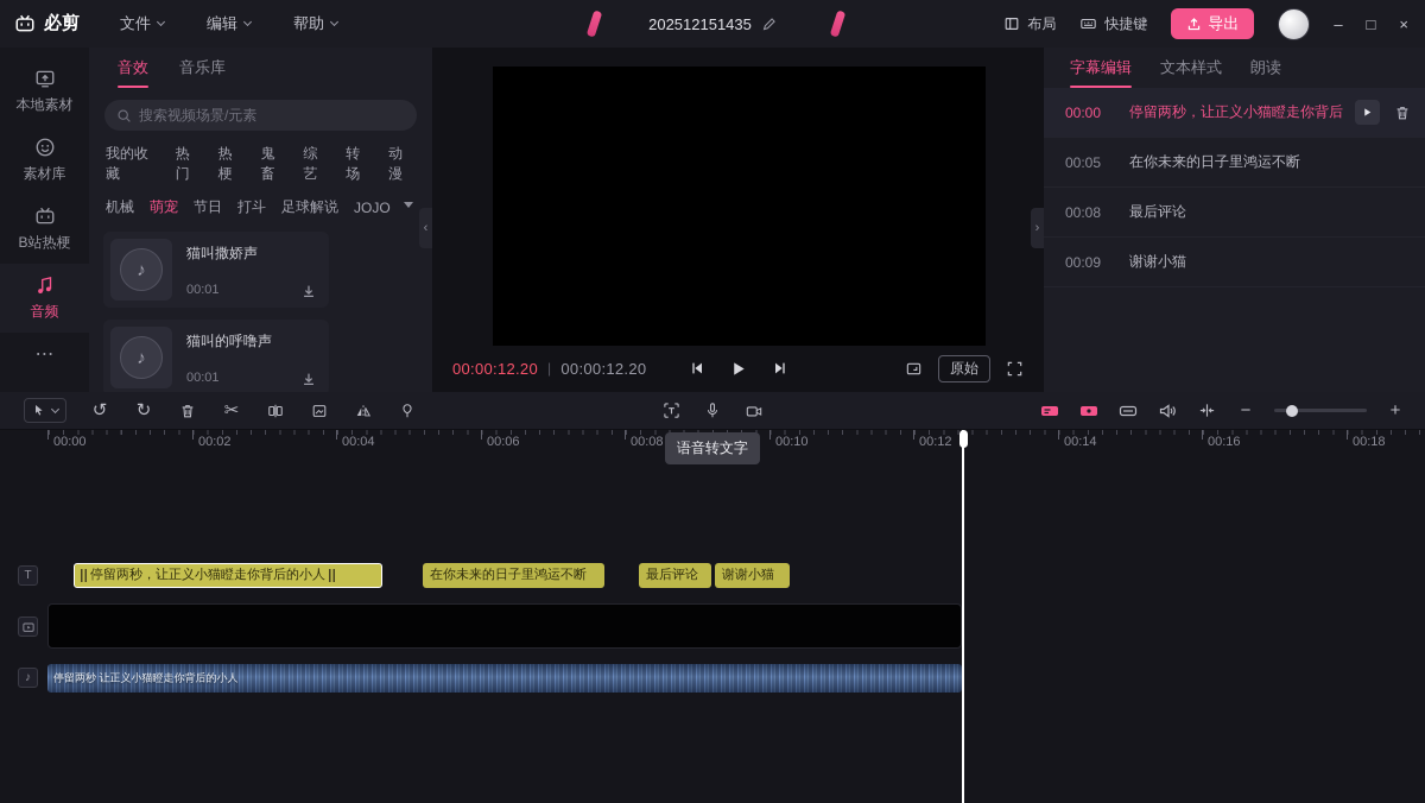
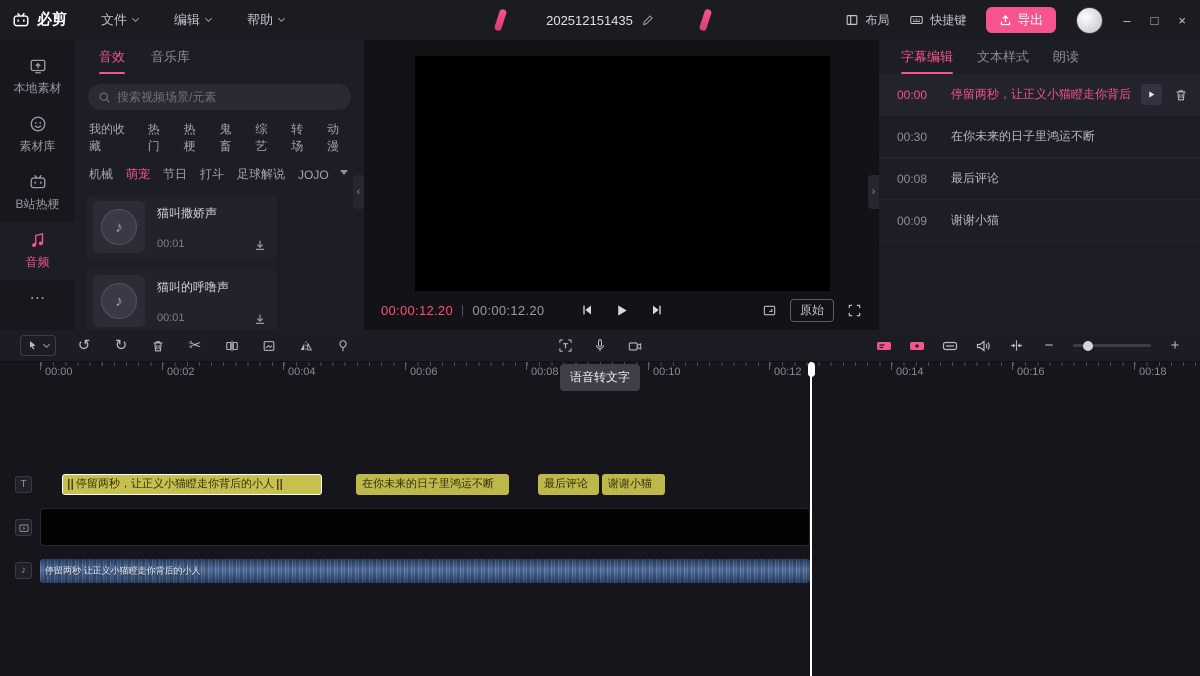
  必剪
  文件
  编辑
  帮助
  202512151435
  布局
  快捷键
  导出
  –
  □
  ×
  本地素材
  素材库
  B站热梗
  音频
  ⋯
  音效
  音乐库
  搜索视频场景/元素
  我的收藏
  热门
  热梗
  鬼畜
  综艺
  转场
  动漫
  机械
  萌宠
  节日
  打斗
  足球解说
  JOJO
  ♪
  猫叫撒娇声
  00:01
  ♪
  猫叫的呼噜声
  00:01
  ‹
  00:00:12.20
  |
  00:00:12.20
  原始
  ›
  字幕编辑
  文本样式
  朗读
  00:00
  停留两秒，让正义小猫瞪走你背后
- 00:05
+ 00:30
  在你未来的日子里鸿运不断
  00:08
  最后评论
  00:09
  谢谢小猫
  ↺
  ↻
  ✂
  −
  +
  00:00
  00:02
  00:04
  00:06
  00:08
  00:10
  00:12
  00:14
  00:16
  00:18
  语音转文字
  T
  ♪
  停留两秒，让正义小猫瞪走你背后的小人
  在你未来的日子里鸿运不断
  最后评论
  谢谢小猫
  停留两秒 让正义小猫瞪走你背后的小人
